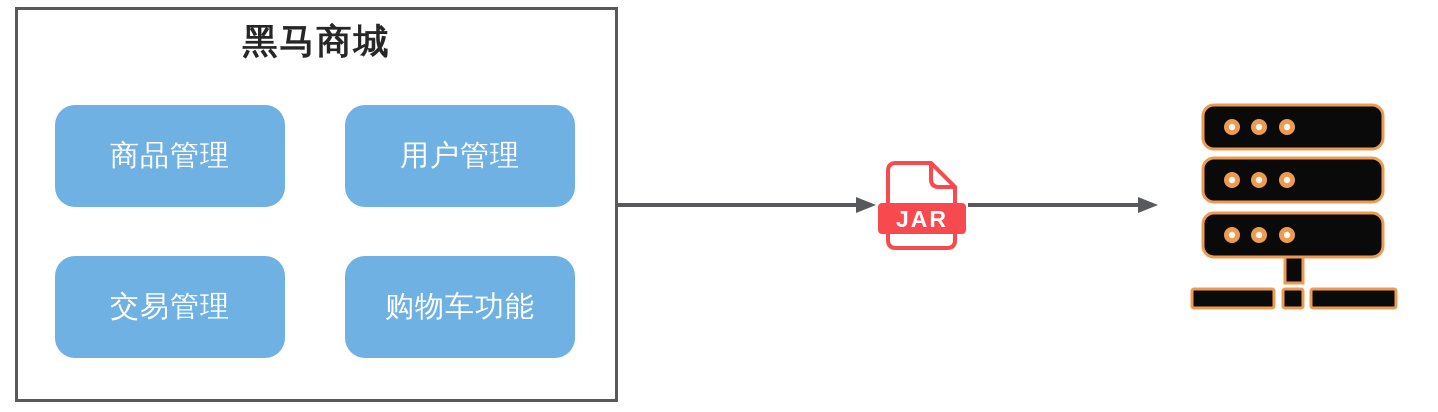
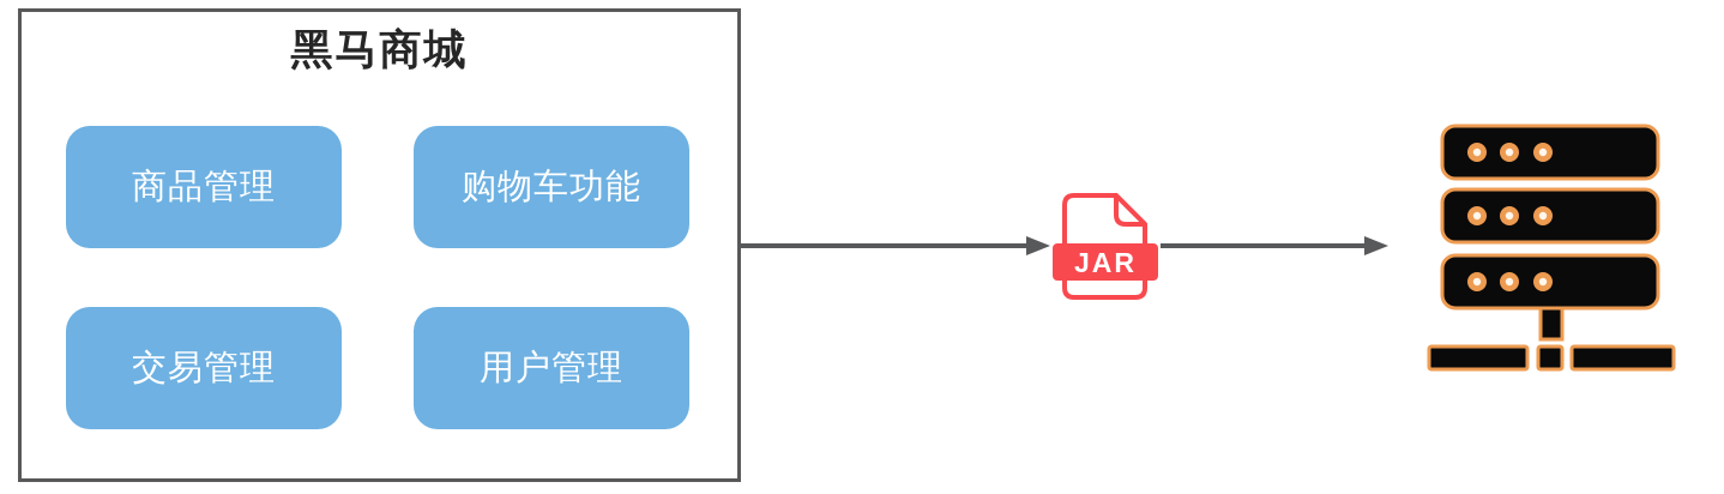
  黑马商城
  商品管理
- 用户管理
+ 购物车功能
  交易管理
- 购物车功能
+ 用户管理
  JAR
